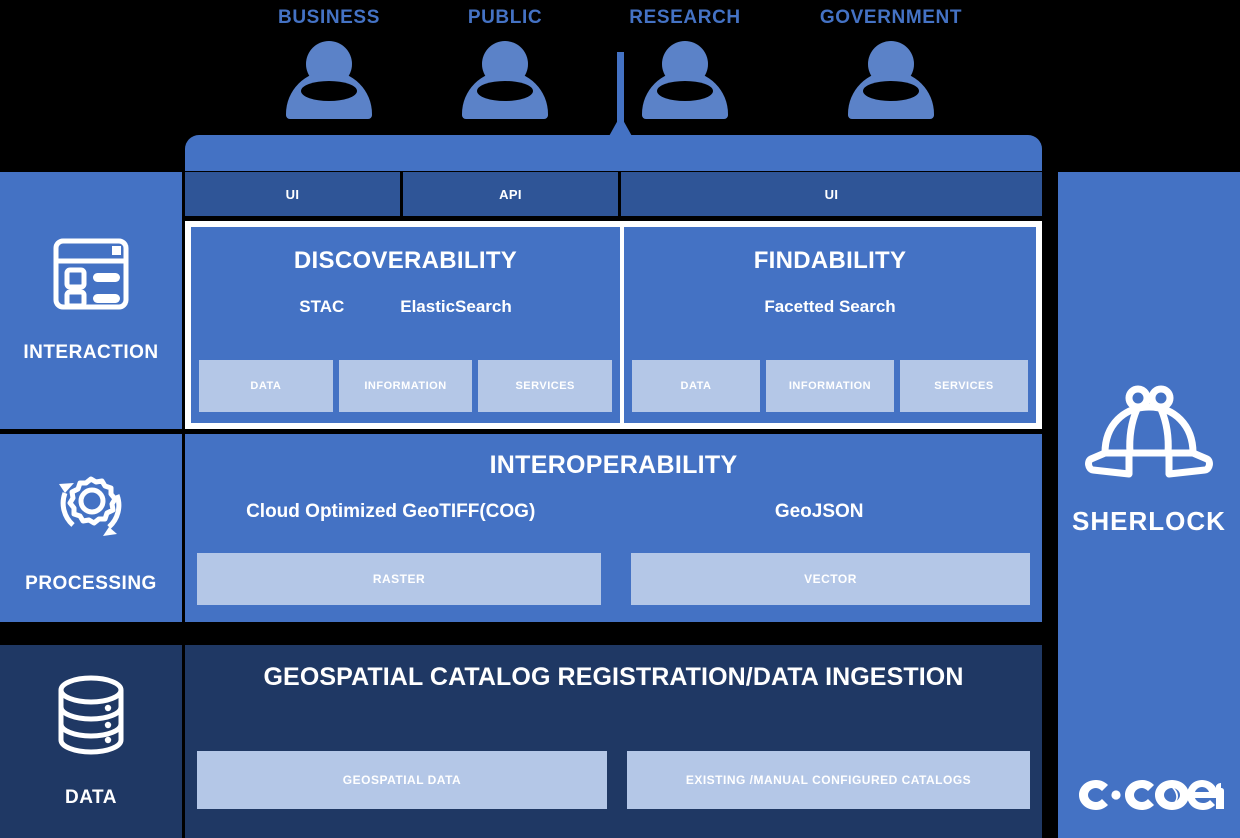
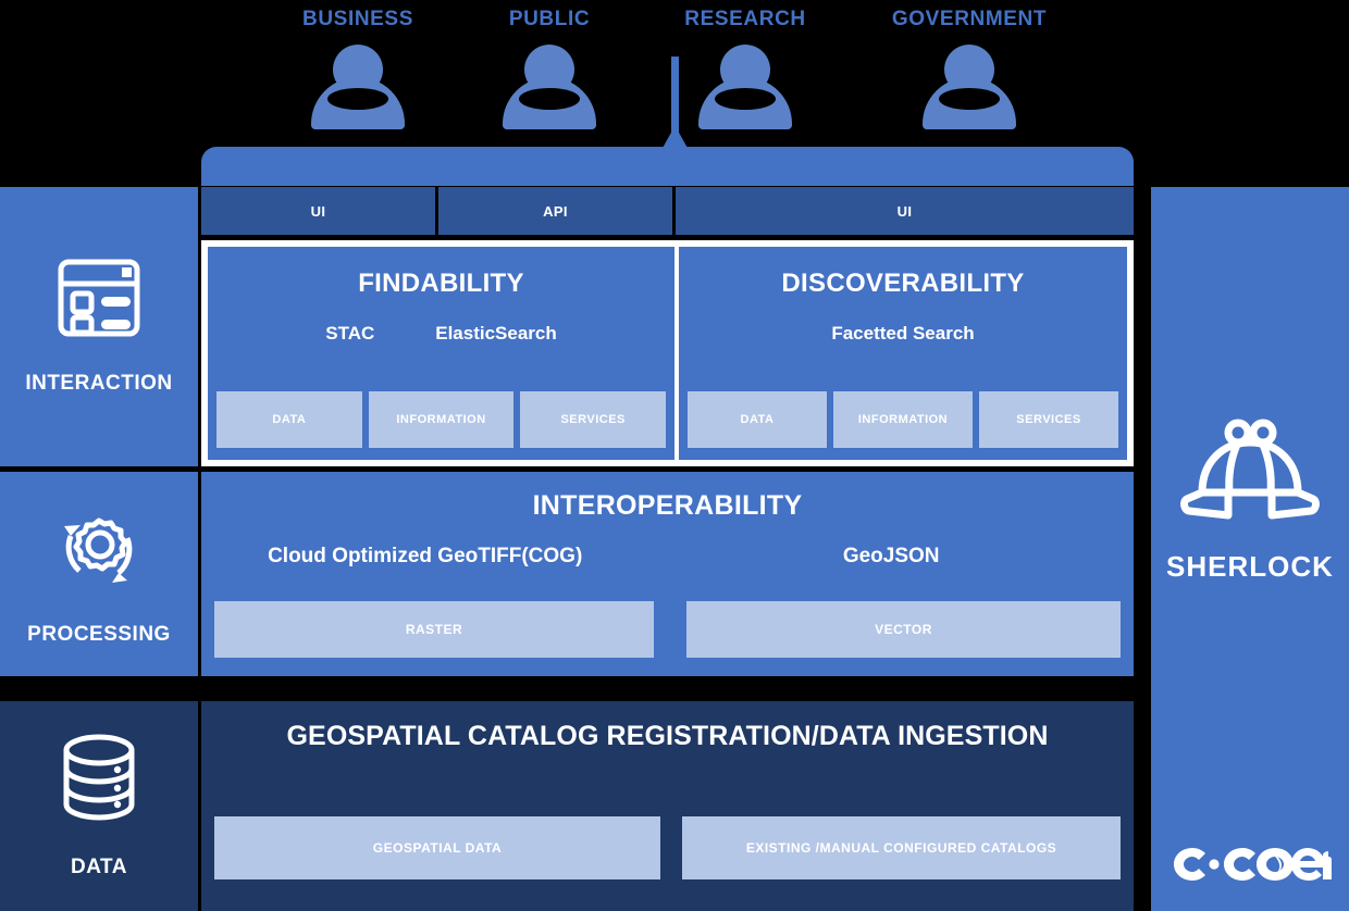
  BUSINESS
  PUBLIC
  RESEARCH
  GOVERNMENT
  UI
  API
  UI
- DISCOVERABILITY
+ FINDABILITY
  STAC
  ElasticSearch
  DATA
  INFORMATION
  SERVICES
- FINDABILITY
+ DISCOVERABILITY
  Facetted Search
  DATA
  INFORMATION
  SERVICES
  INTEROPERABILITY
  Cloud Optimized GeoTIFF(COG)
  GeoJSON
  RASTER
  VECTOR
  GEOSPATIAL CATALOG REGISTRATION/DATA INGESTION
  GEOSPATIAL DATA
  EXISTING /MANUAL CONFIGURED CATALOGS
  INTERACTION
  PROCESSING
  DATA
  SHERLOCK
